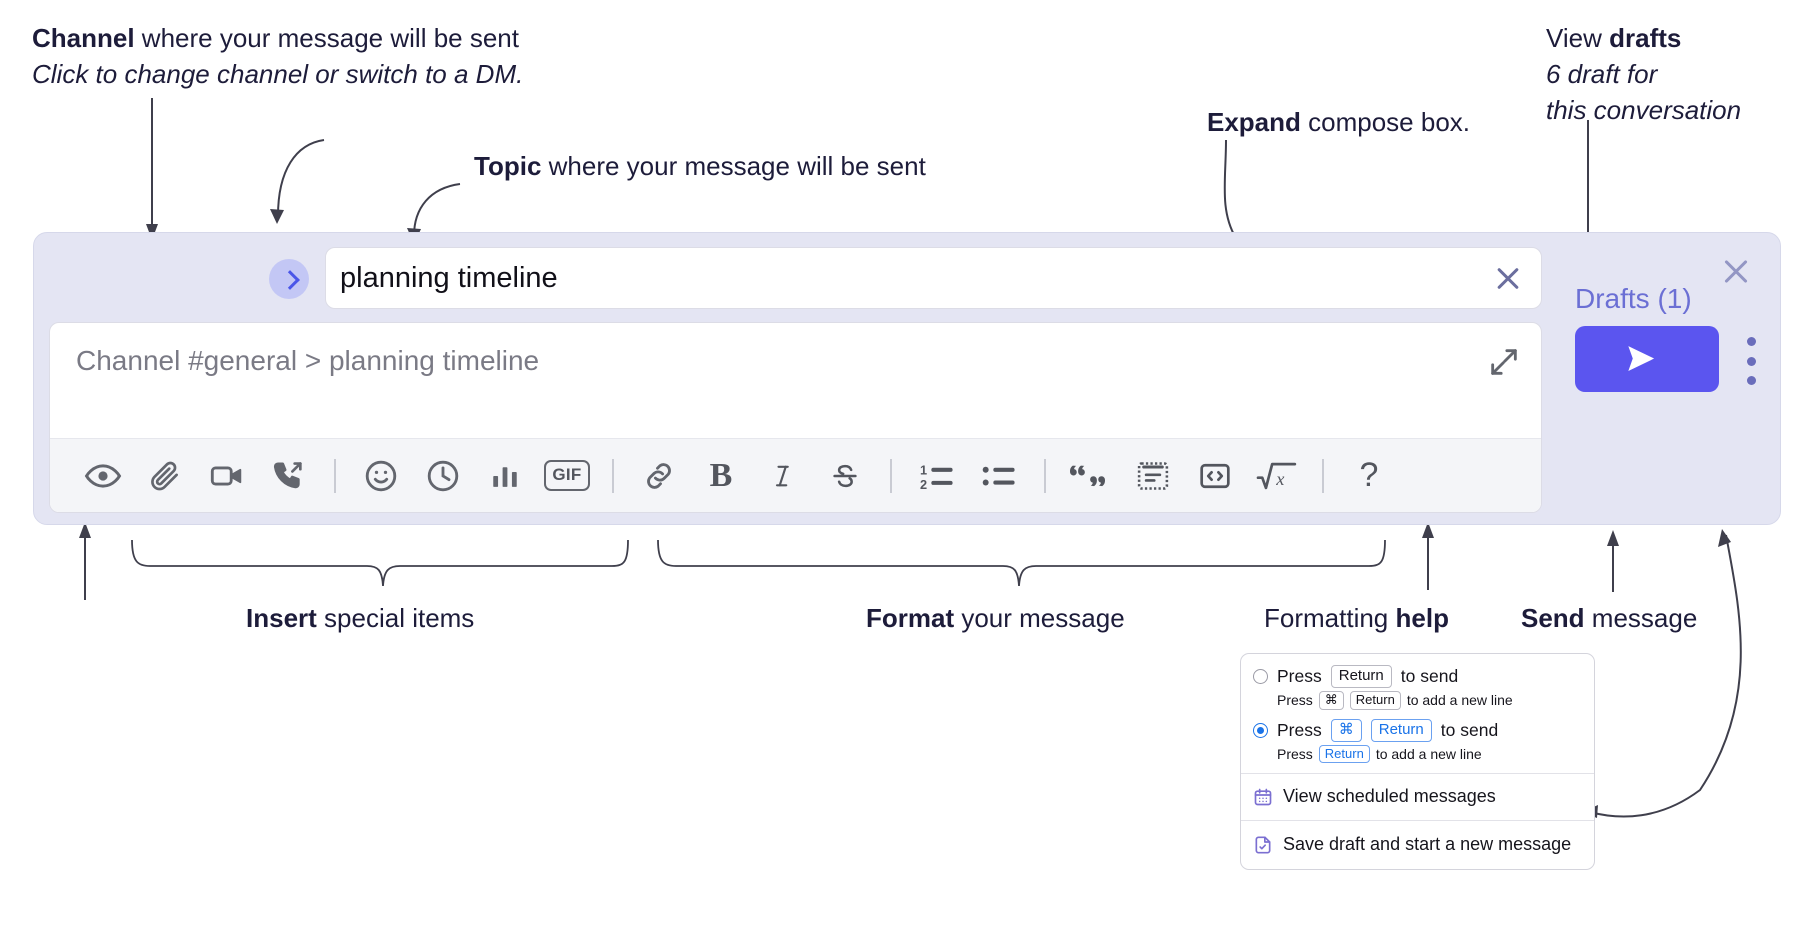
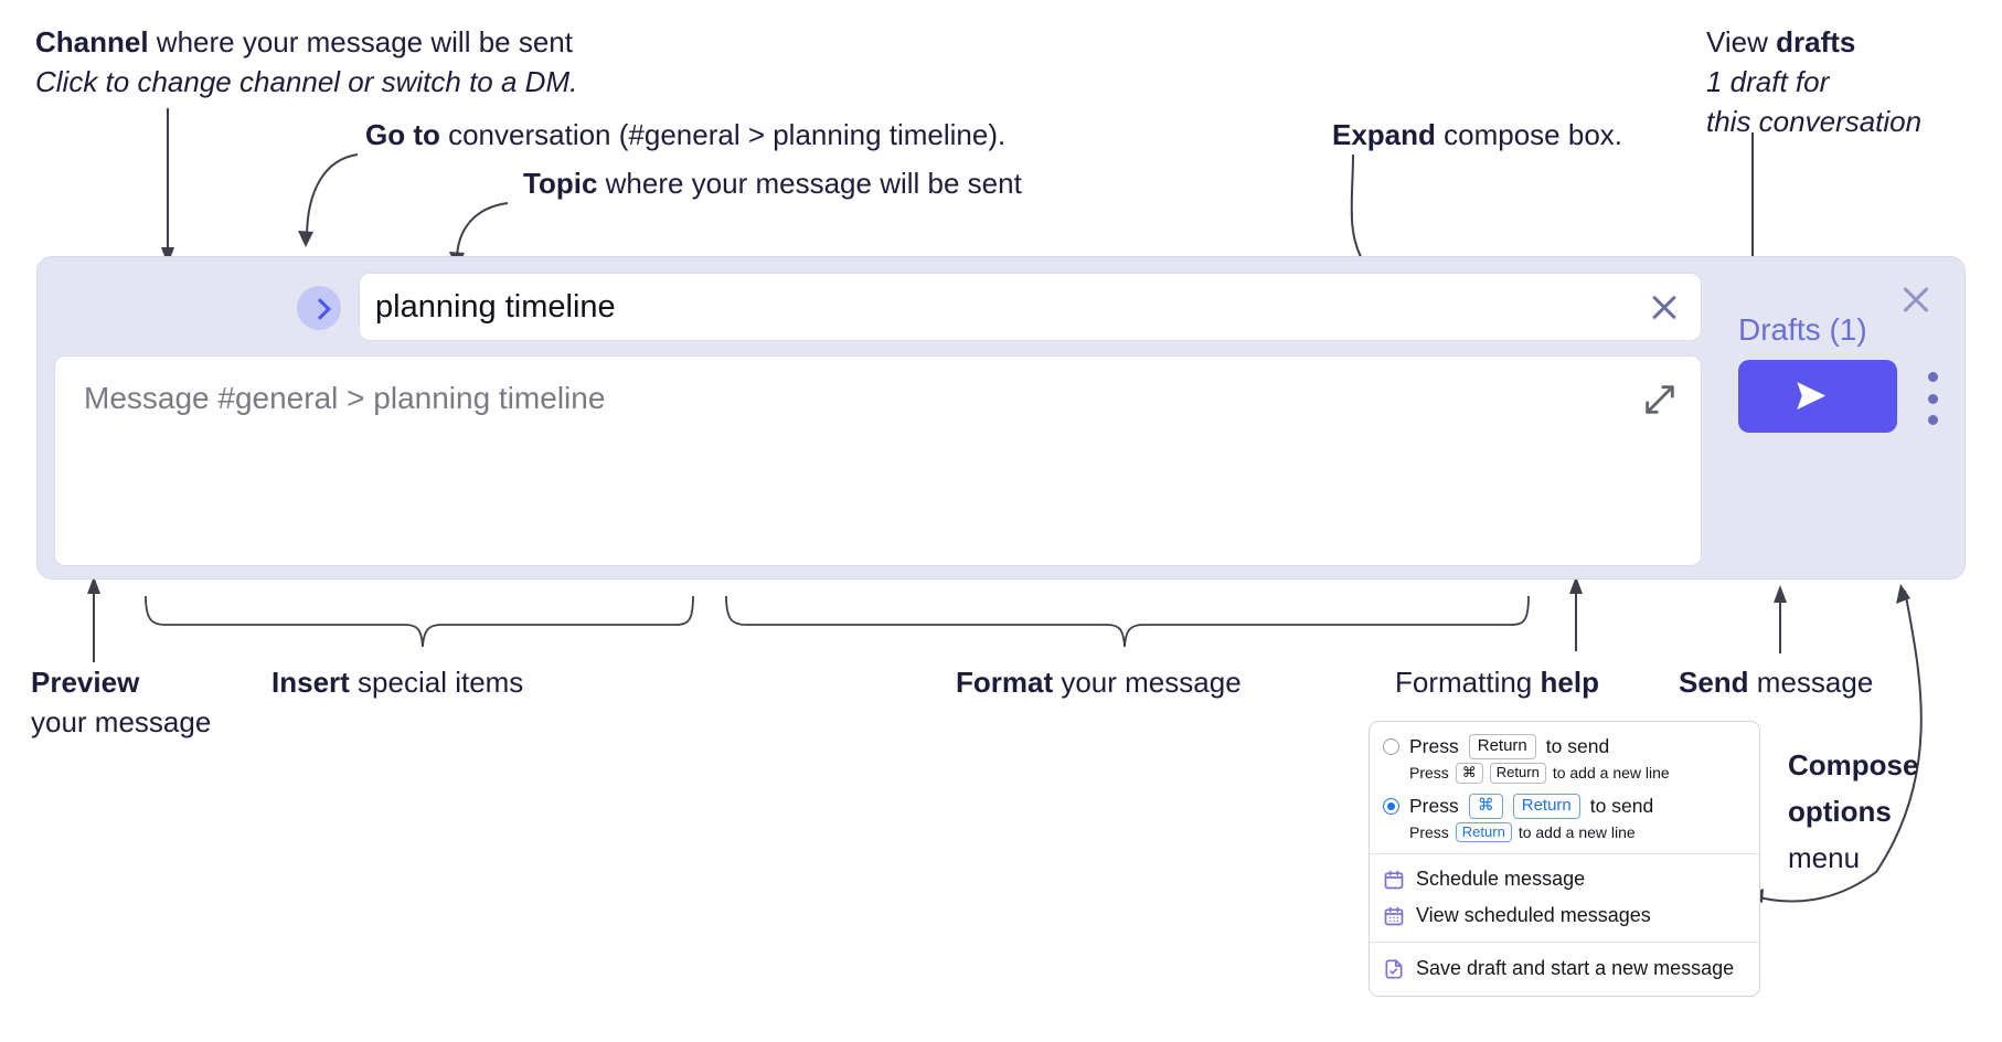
  Channel where your message will be sent
  Click to change channel or switch to a DM.
+ Go to conversation (#general > planning timeline).
  Topic where your message will be sent
  Expand compose box.
  View drafts
- 6 draft for
+ 1 draft for
  this conversation
  planning timeline
- Channel #general > planning timeline
+ Message #general > planning timeline
- GIF
- B
- 1
- 2
- x
- ?
  Drafts (1)
+ Preview
+ your message
  Insert special items
  Format your message
  Formatting help
  Send message
+ Compose
+ options
+ menu
  Press
  Return
  to send
  Press
  ⌘
  Return
  to add a new line
  Press
  ⌘
  Return
  to send
  Press
  Return
  to add a new line
+ Schedule message
  View scheduled messages
  Save draft and start a new message
